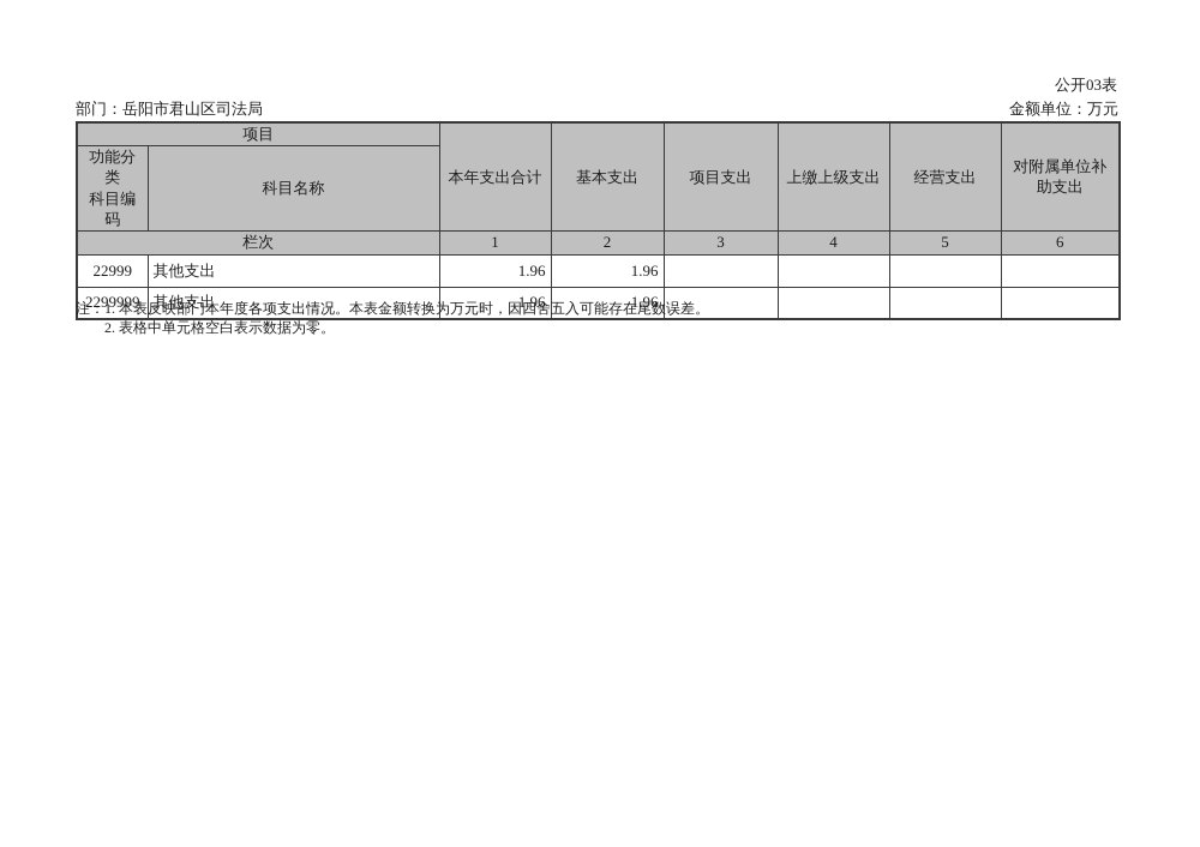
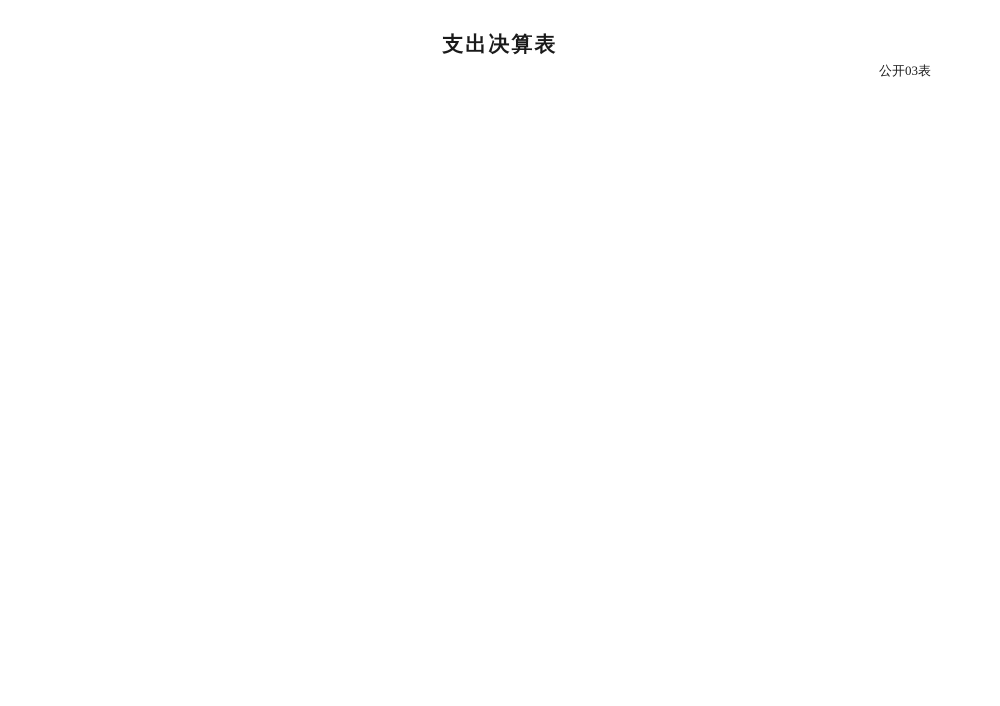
+ 支出决算表
  公开03表
- 部门：岳阳市君山区司法局
- 金额单位：万元
- 项目	本年支出合计	基本支出	项目支出	上缴上级支出	经营支出	对附属单位补助支出
- 功能分类 科目编码	科目名称
- 栏次	1	2	3	4	5	6
- 22999	其他支出	1.96	1.96
- 2299999	其他支出	1.96	1.96
- 注：1. 本表反映部门本年度各项支出情况。本表金额转换为万元时，因四舍五入可能存在尾数误差。
- 2. 表格中单元格空白表示数据为零。
